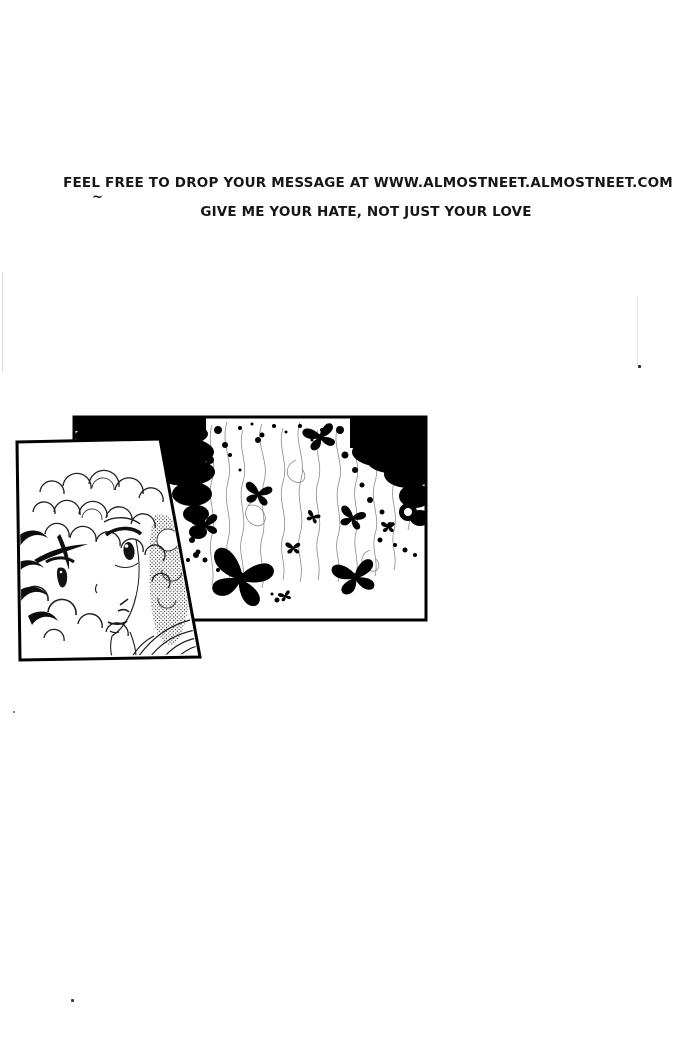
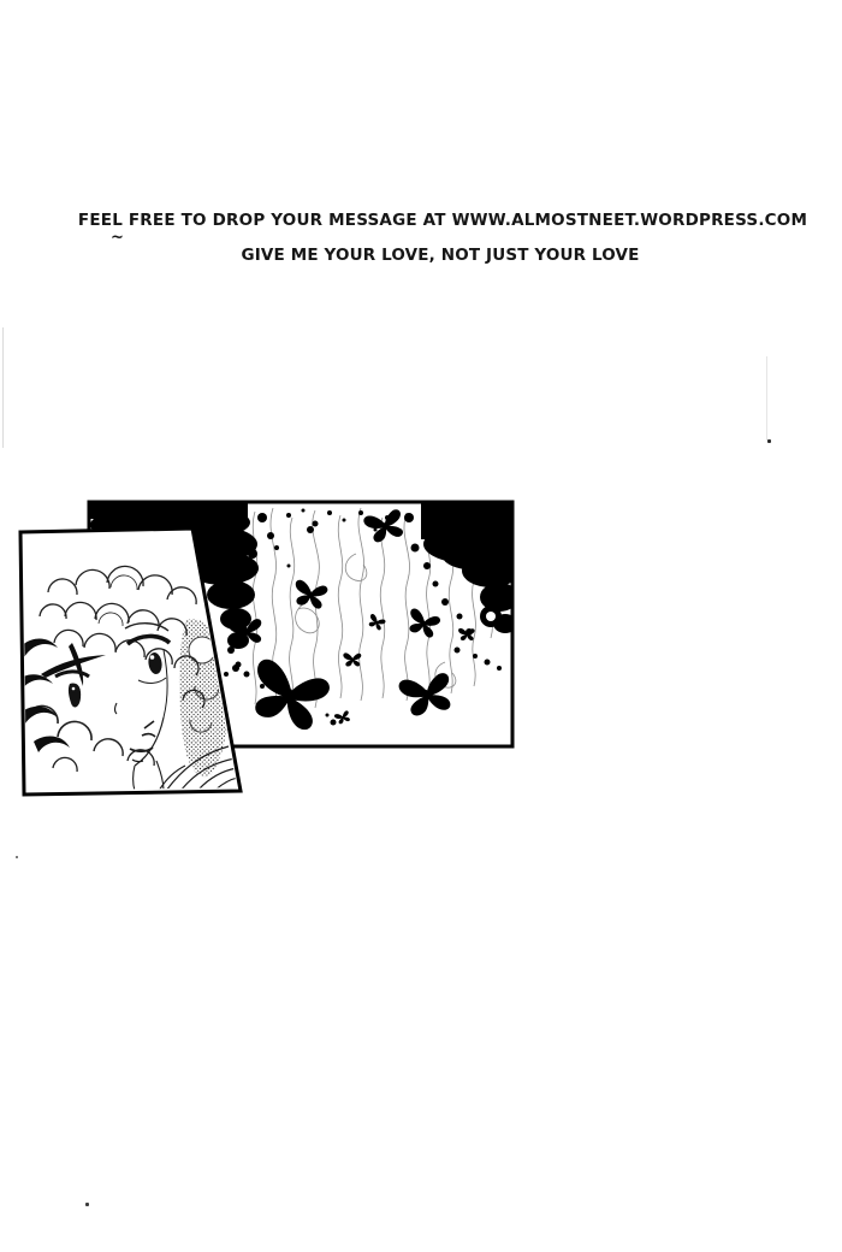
- FEEL FREE TO DROP YOUR MESSAGE AT WWW.ALMOSTNEET.ALMOSTNEET.COM
+ FEEL FREE TO DROP YOUR MESSAGE AT WWW.ALMOSTNEET.WORDPRESS.COM
  ~
- GIVE ME YOUR HATE, NOT JUST YOUR LOVE
+ GIVE ME YOUR LOVE, NOT JUST YOUR LOVE
